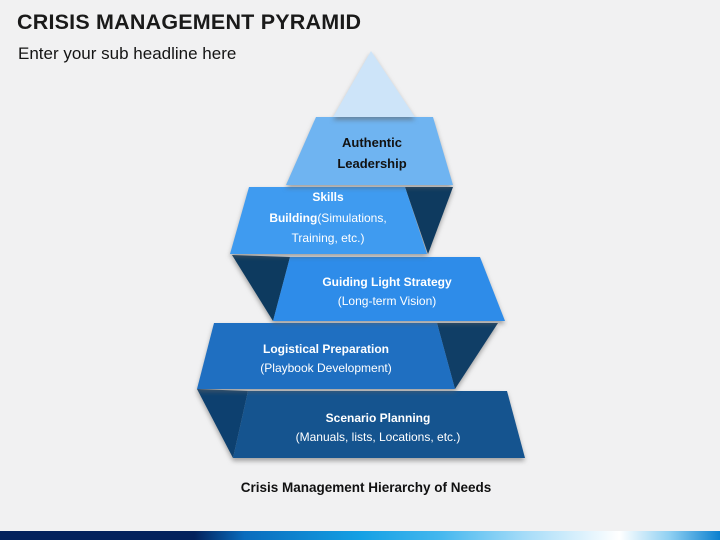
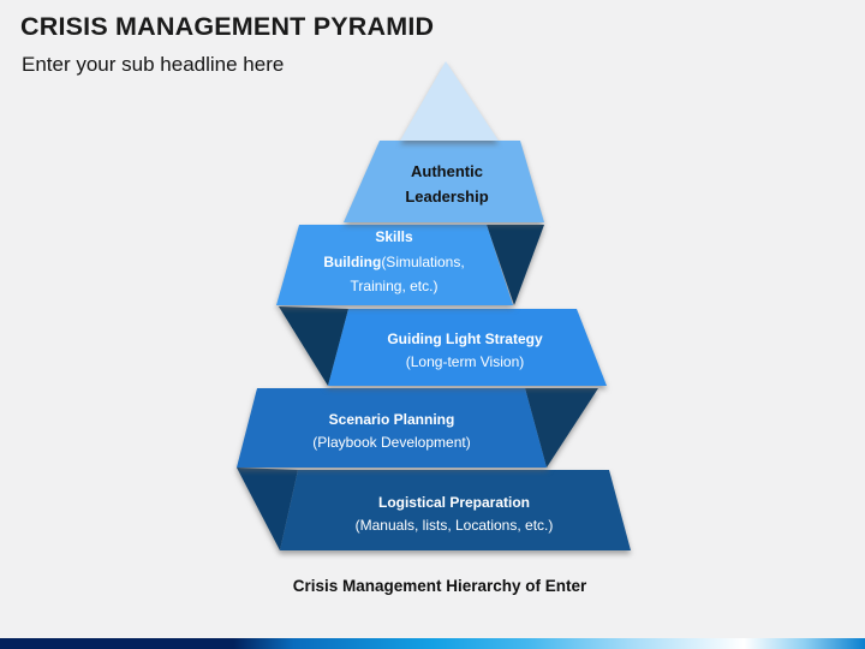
  CRISIS MANAGEMENT PYRAMID
  Enter your sub headline here
- Scenario Planning
+ Logistical Preparation
  (Manuals, lists, Locations, etc.)
- Logistical Preparation
+ Scenario Planning
  (Playbook Development)
  Guiding Light Strategy
  (Long-term Vision)
  Skills
  Building(Simulations,
  Training, etc.)
  Authentic
  Leadership
- Crisis Management Hierarchy of Needs
+ Crisis Management Hierarchy of Enter
